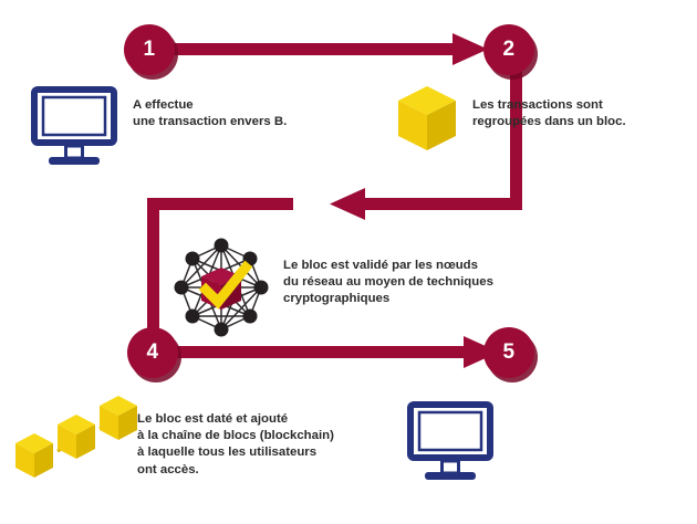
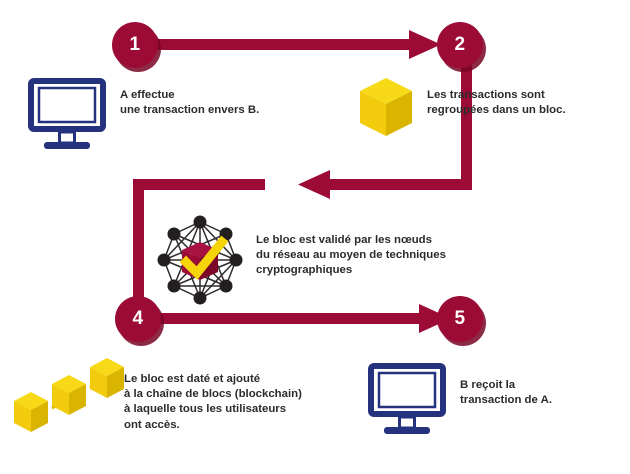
  1
  2
  4
  5
  A effectue
  une transaction envers B.
  Les transactions sont
  regroupées dans un bloc.
  Le bloc est validé par les nœuds
  du réseau au moyen de techniques
  cryptographiques
  Le bloc est daté et ajouté
  à la chaîne de blocs (blockchain)
  à laquelle tous les utilisateurs
  ont accès.
+ B reçoit la
+ transaction de A.
